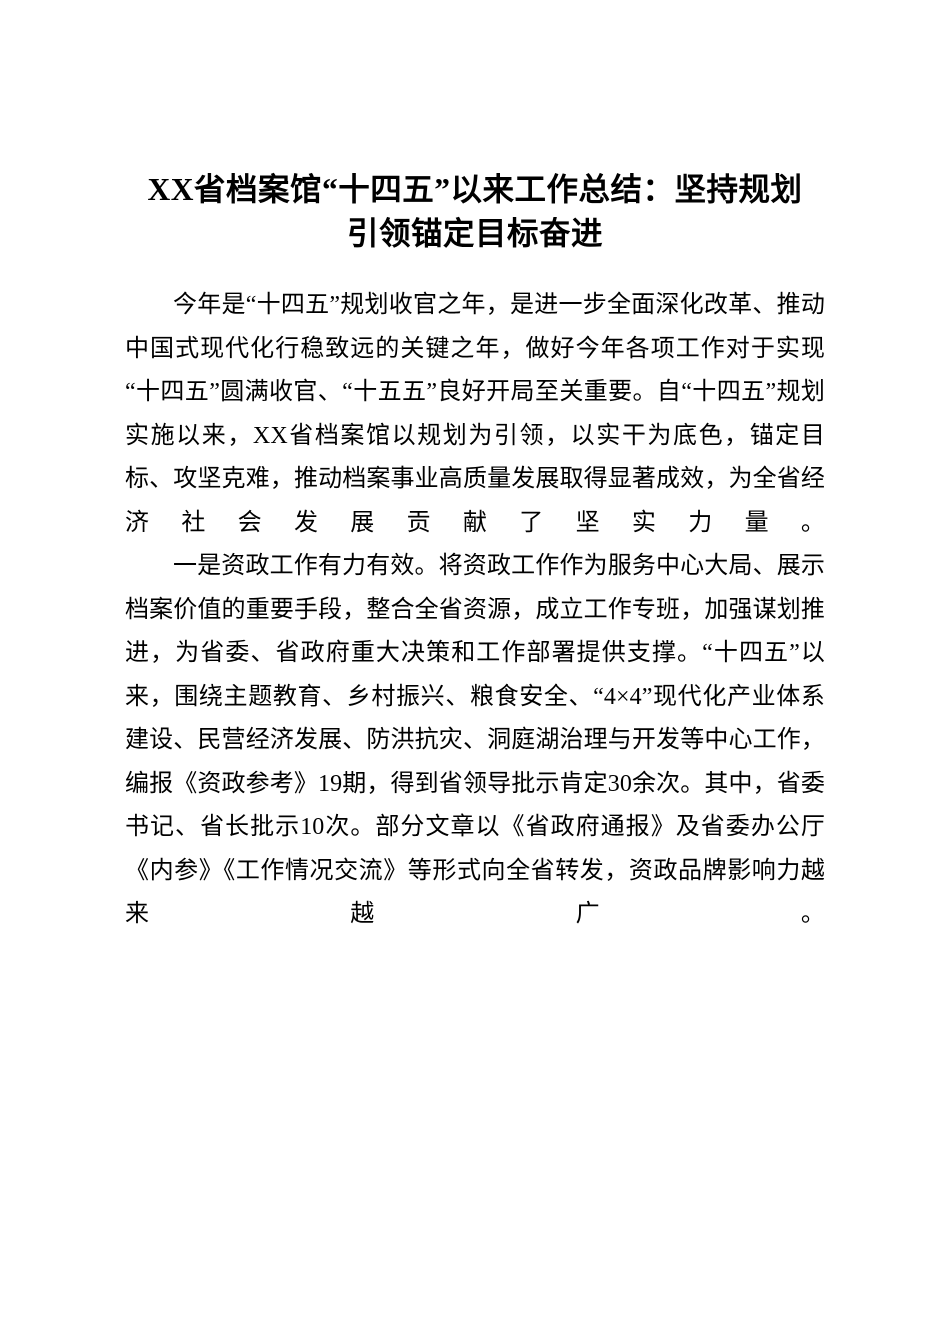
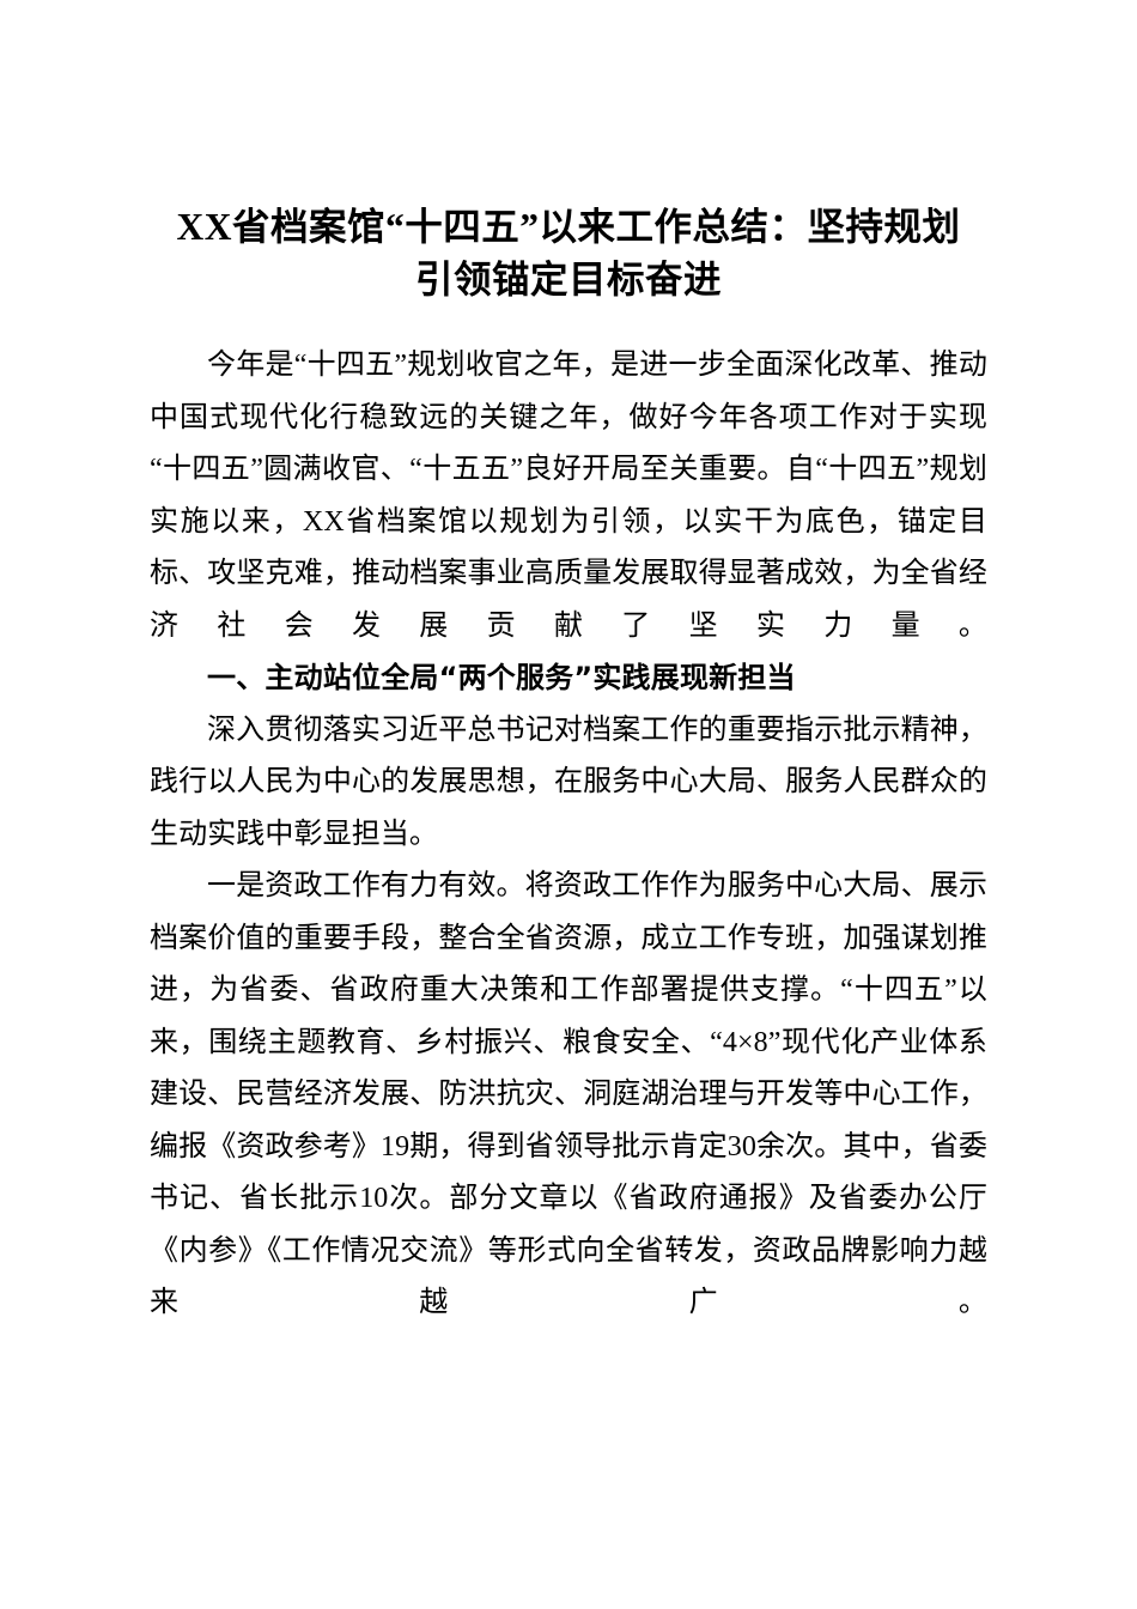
  XX省档案馆“十四五”以来工作总结：坚持规划引领锚定目标奋进
  今年是“十四五”规划收官之年，是进一步全面深化改革、推动中国式现代化行稳致远的关键之年，做好今年各项工作对于实现“十四五”圆满收官、“十五五”良好开局至关重要。自“十四五”规划实施以来，XX省档案馆以规划为引领，以实干为底色，锚定目标、攻坚克难，推动档案事业高质量发展取得显著成效，为全省经济社会发展贡献了坚实力量。
+ 一、主动站位全局“两个服务”实践展现新担当
+ 深入贯彻落实习近平总书记对档案工作的重要指示批示精神，践行以人民为中心的发展思想，在服务中心大局、服务人民群众的生动实践中彰显担当。
- 一是资政工作有力有效。将资政工作作为服务中心大局、展示档案价值的重要手段，整合全省资源，成立工作专班，加强谋划推进，为省委、省政府重大决策和工作部署提供支撑。“十四五”以来，围绕主题教育、乡村振兴、粮食安全、“4×4”现代化产业体系建设、民营经济发展、防洪抗灾、洞庭湖治理与开发等中心工作，编报《资政参考》19期，得到省领导批示肯定30余次。其中，省委书记、省长批示10次。部分文章以《省政府通报》及省委办公厅《内参》《工作情况交流》等形式向全省转发，资政品牌影响力越来越广。
+ 一是资政工作有力有效。将资政工作作为服务中心大局、展示档案价值的重要手段，整合全省资源，成立工作专班，加强谋划推进，为省委、省政府重大决策和工作部署提供支撑。“十四五”以来，围绕主题教育、乡村振兴、粮食安全、“4×8”现代化产业体系建设、民营经济发展、防洪抗灾、洞庭湖治理与开发等中心工作，编报《资政参考》19期，得到省领导批示肯定30余次。其中，省委书记、省长批示10次。部分文章以《省政府通报》及省委办公厅《内参》《工作情况交流》等形式向全省转发，资政品牌影响力越来越广。
